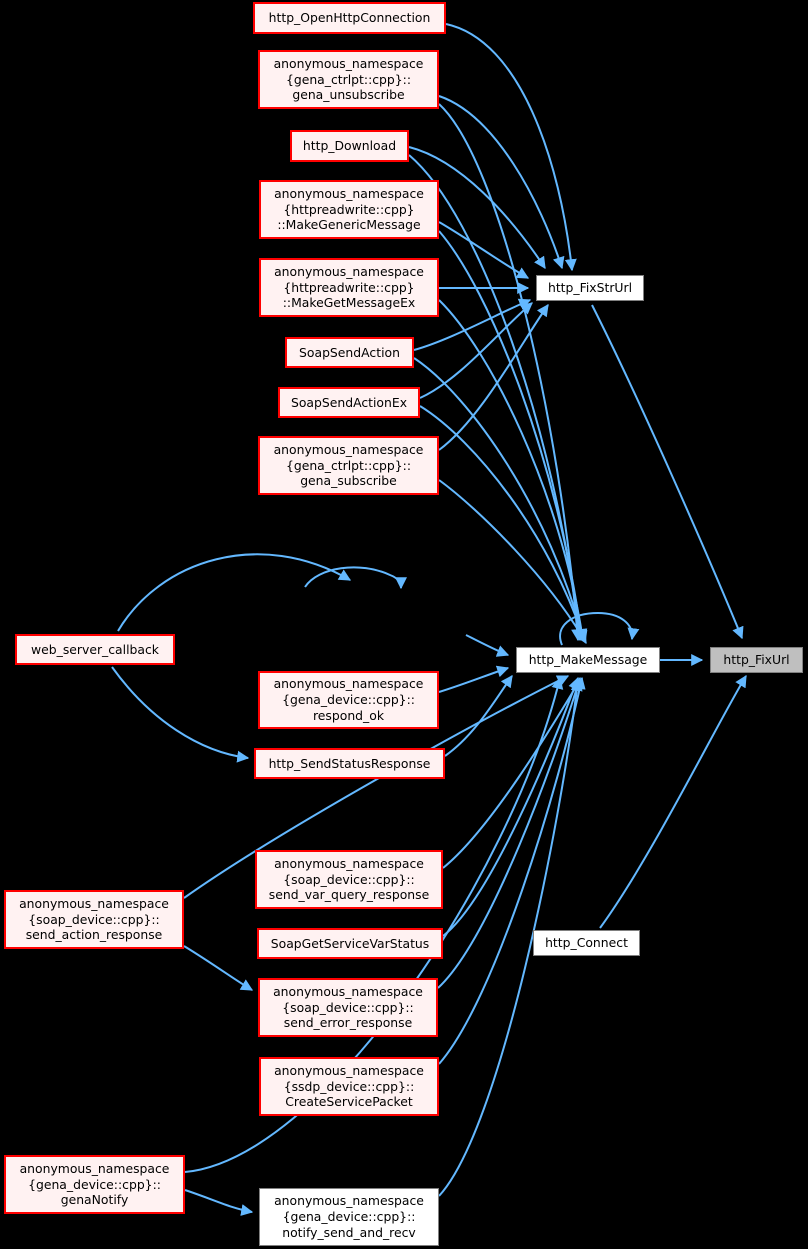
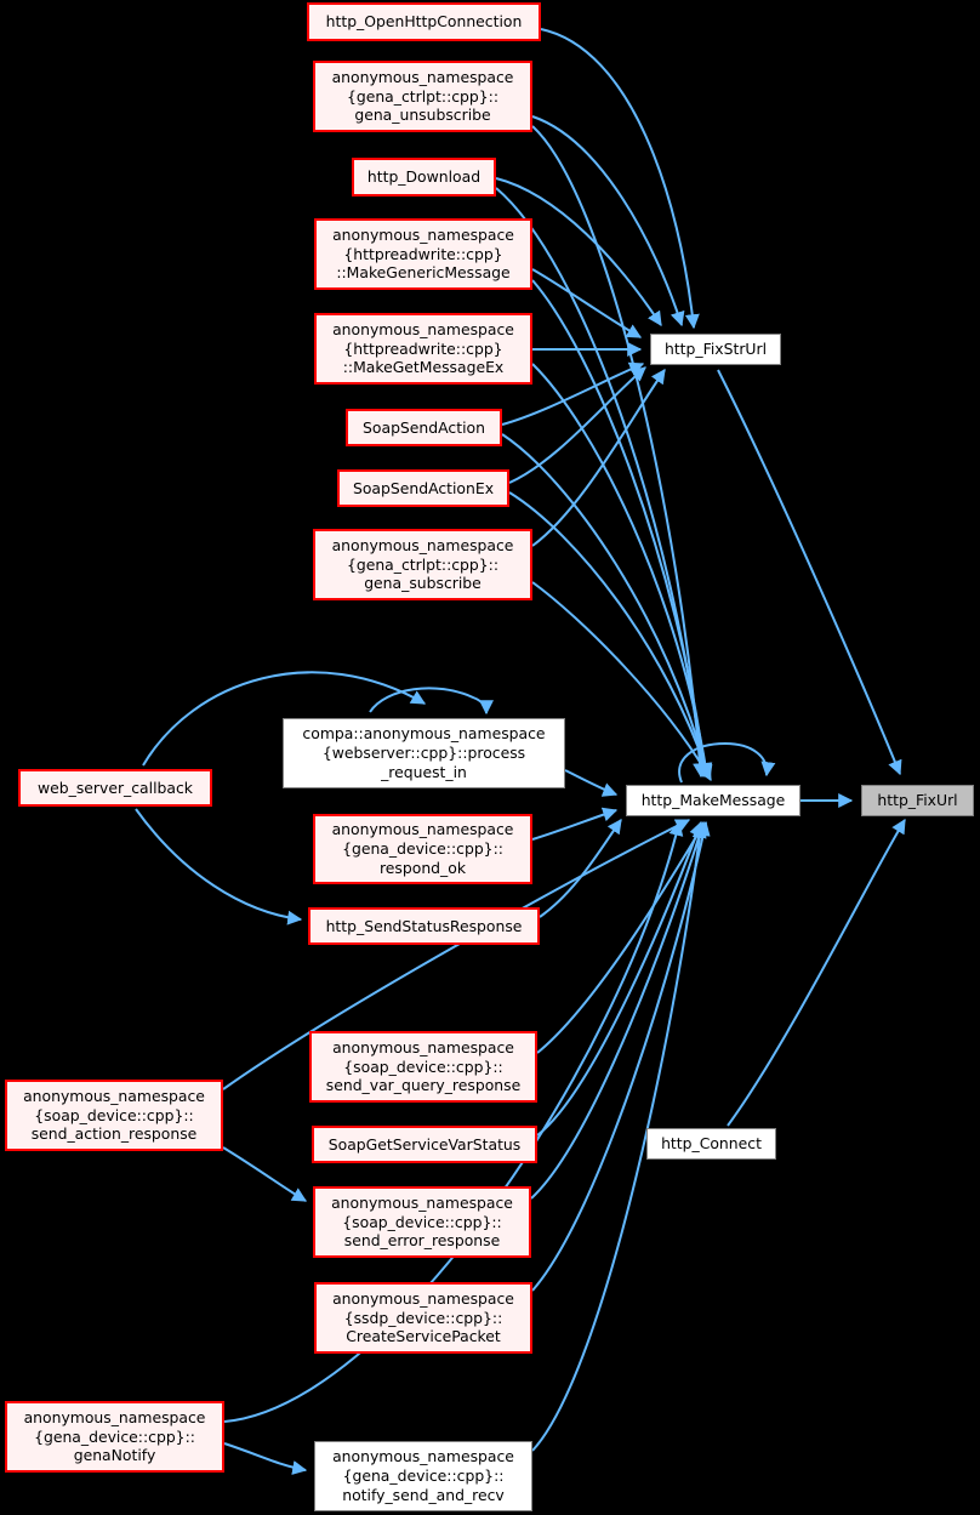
  http_OpenHttpConnection
  anonymous_namespace
  {gena_ctrlpt::cpp}::
  gena_unsubscribe
  http_Download
  anonymous_namespace
  {httpreadwrite::cpp}
  ::MakeGenericMessage
  anonymous_namespace
  {httpreadwrite::cpp}
  ::MakeGetMessageEx
  SoapSendAction
  SoapSendActionEx
  anonymous_namespace
  {gena_ctrlpt::cpp}::
  gena_subscribe
  web_server_callback
+ compa::anonymous_namespace
+ {webserver::cpp}::process
+ _request_in
  anonymous_namespace
  {gena_device::cpp}::
  respond_ok
  http_SendStatusResponse
  anonymous_namespace
  {soap_device::cpp}::
  send_var_query_response
  anonymous_namespace
  {soap_device::cpp}::
  send_action_response
  SoapGetServiceVarStatus
  anonymous_namespace
  {soap_device::cpp}::
  send_error_response
  anonymous_namespace
  {ssdp_device::cpp}::
  CreateServicePacket
  anonymous_namespace
  {gena_device::cpp}::
  genaNotify
  anonymous_namespace
  {gena_device::cpp}::
  notify_send_and_recv
  http_FixStrUrl
  http_MakeMessage
  http_Connect
  http_FixUrl
